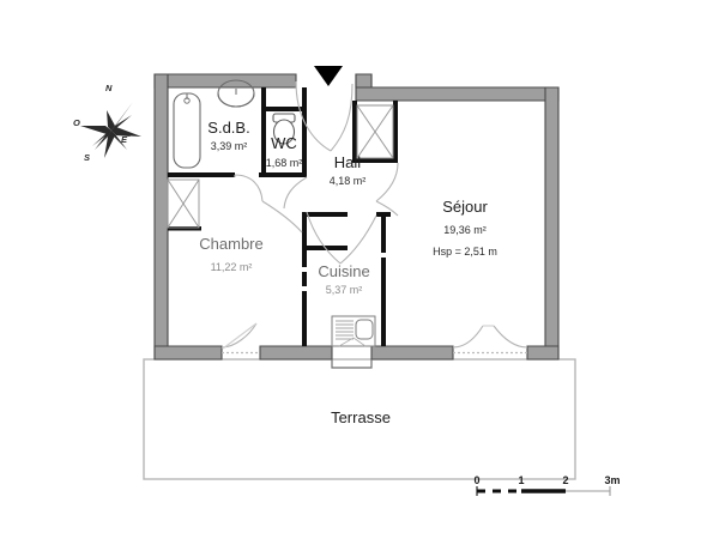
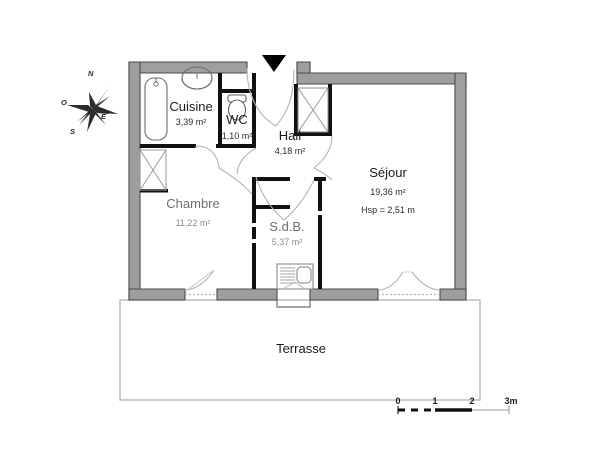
  N
  E
  S
  O
- S.d.B.
+ Cuisine
  3,39 m²
  WC
- 1,68 m²
+ 1,10 m²
  Hall
  4,18 m²
  Séjour
  19,36 m²
  Hsp = 2,51 m
  Chambre
  11,22 m²
- Cuisine
+ S.d.B.
  5,37 m²
  Terrasse
  0
  1
  2
  3m
